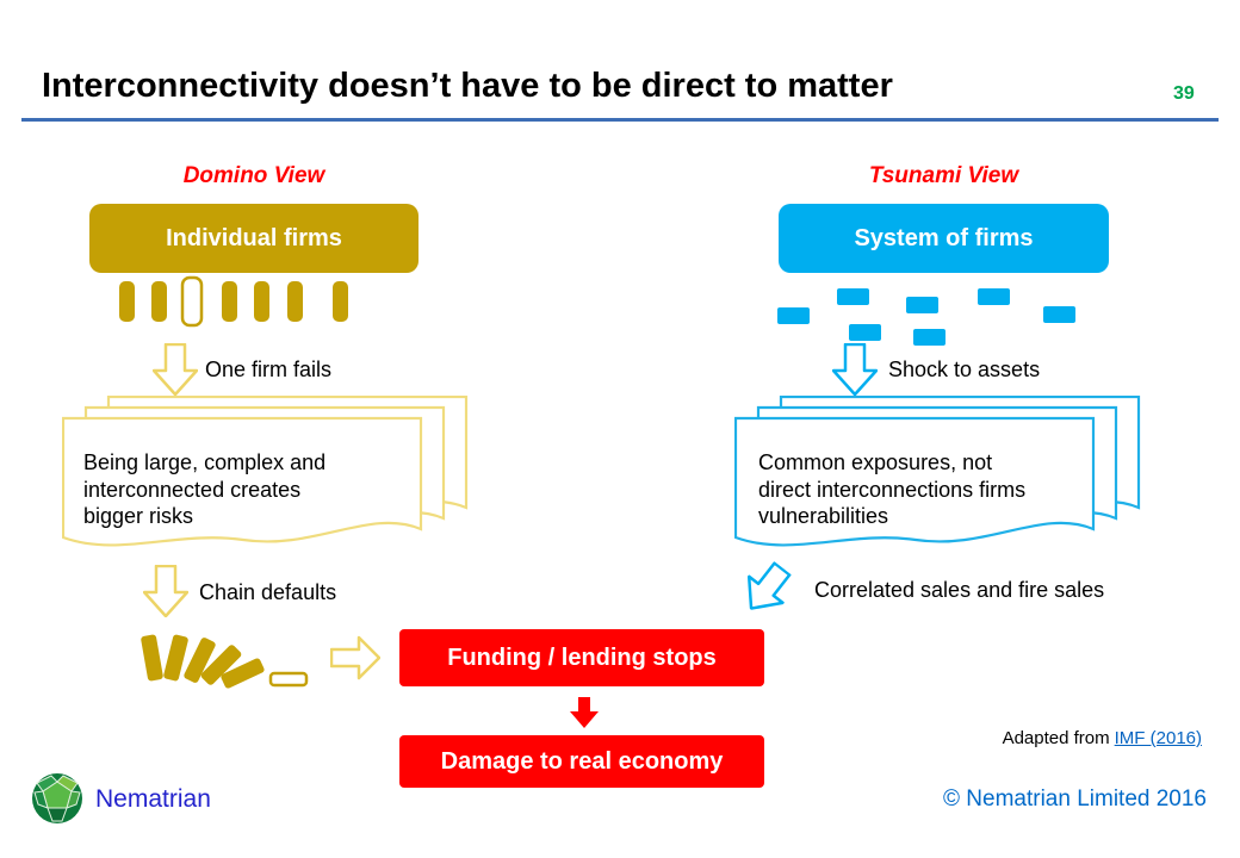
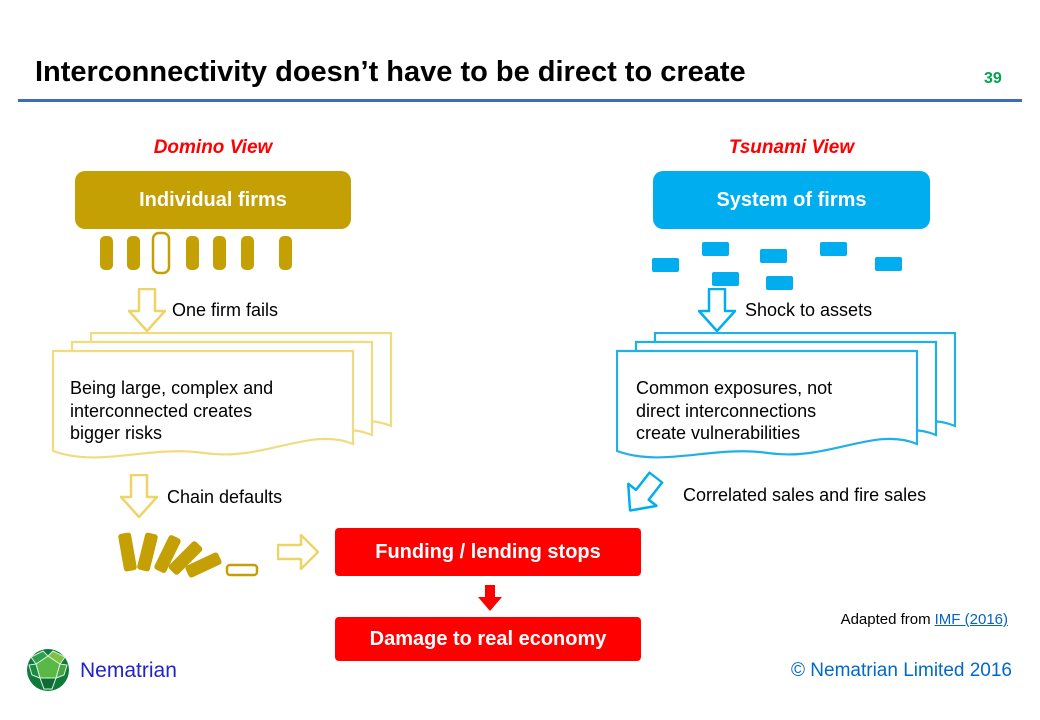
- Interconnectivity doesn’t have to be direct to matter
+ Interconnectivity doesn’t have to be direct to create
  39
  Domino View
  Tsunami View
  Individual firms
  System of firms
  One firm fails
  Shock to assets
  Being large, complex and interconnected creates bigger risks
- Common exposures, not direct interconnections firms vulnerabilities
+ Common exposures, not direct interconnections create vulnerabilities
  Chain defaults
  Correlated sales and fire sales
  Funding / lending stops
  Damage to real economy
  Adapted from IMF (2016)
  Nematrian
  © Nematrian Limited 2016
